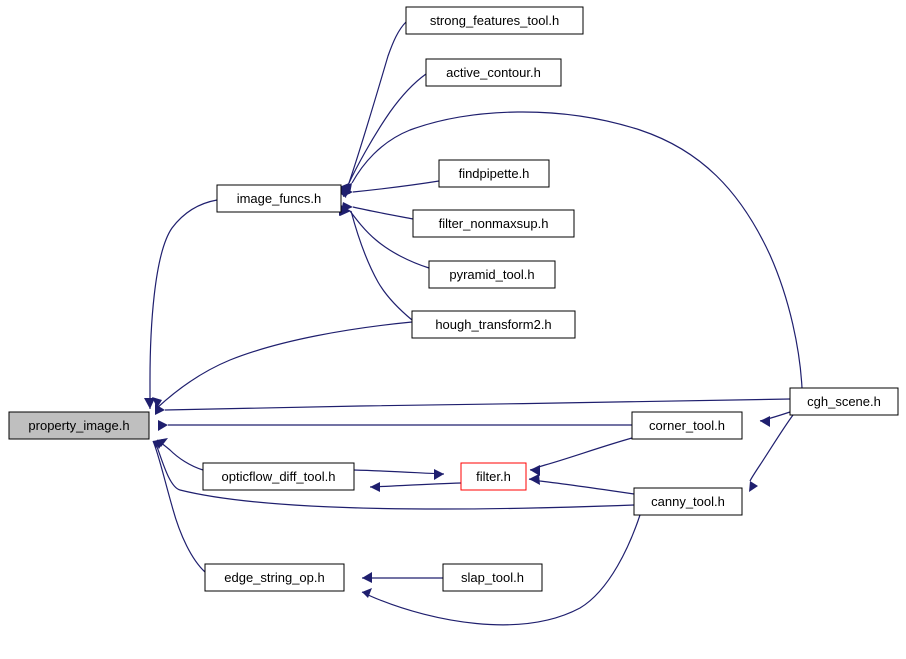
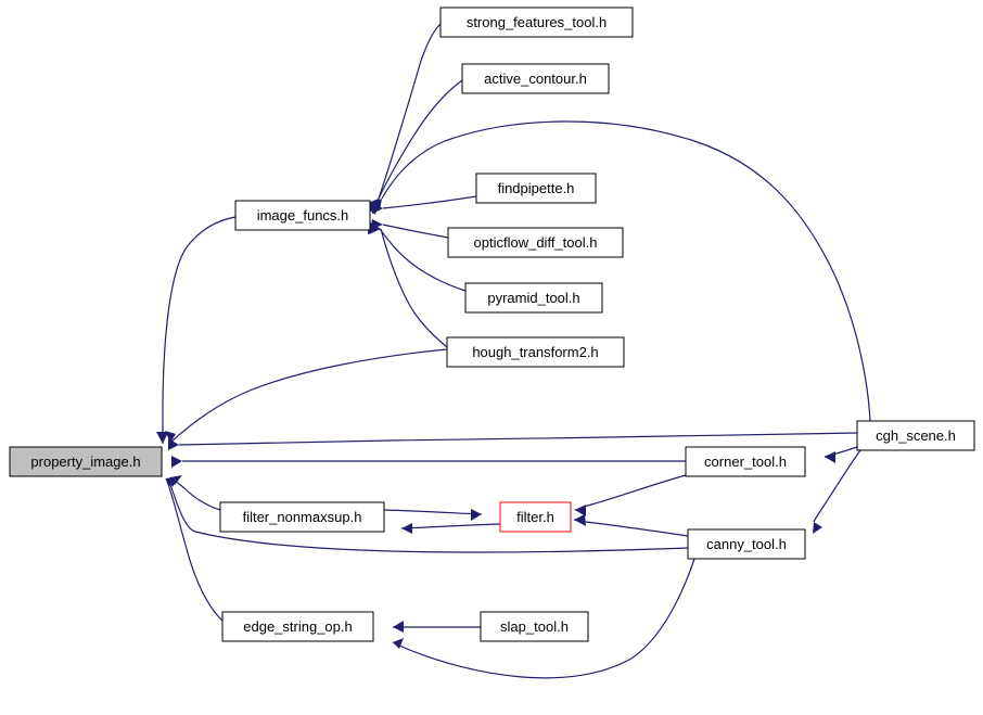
  strong_features_tool.h
  active_contour.h
  image_funcs.h
  findpipette.h
- filter_nonmaxsup.h
+ opticflow_diff_tool.h
  pyramid_tool.h
  hough_transform2.h
  cgh_scene.h
  property_image.h
  corner_tool.h
- opticflow_diff_tool.h
+ filter_nonmaxsup.h
  filter.h
  canny_tool.h
  edge_string_op.h
  slap_tool.h
